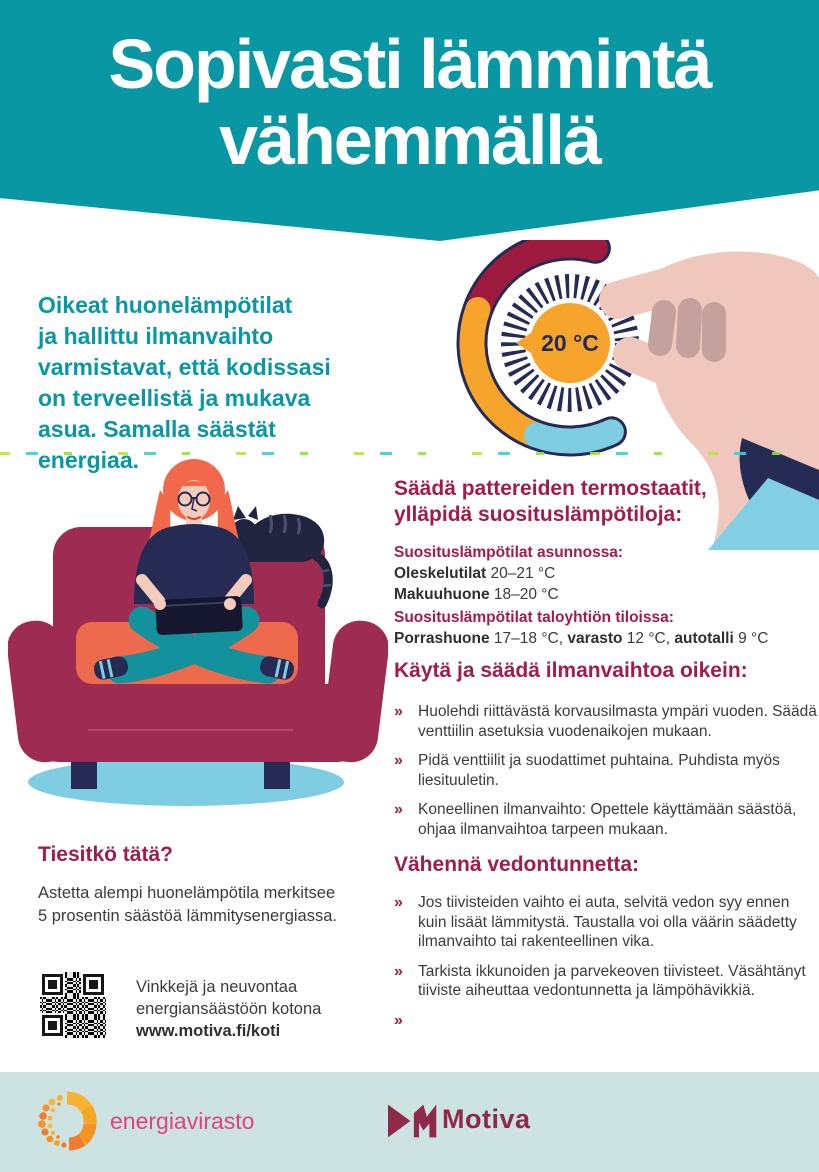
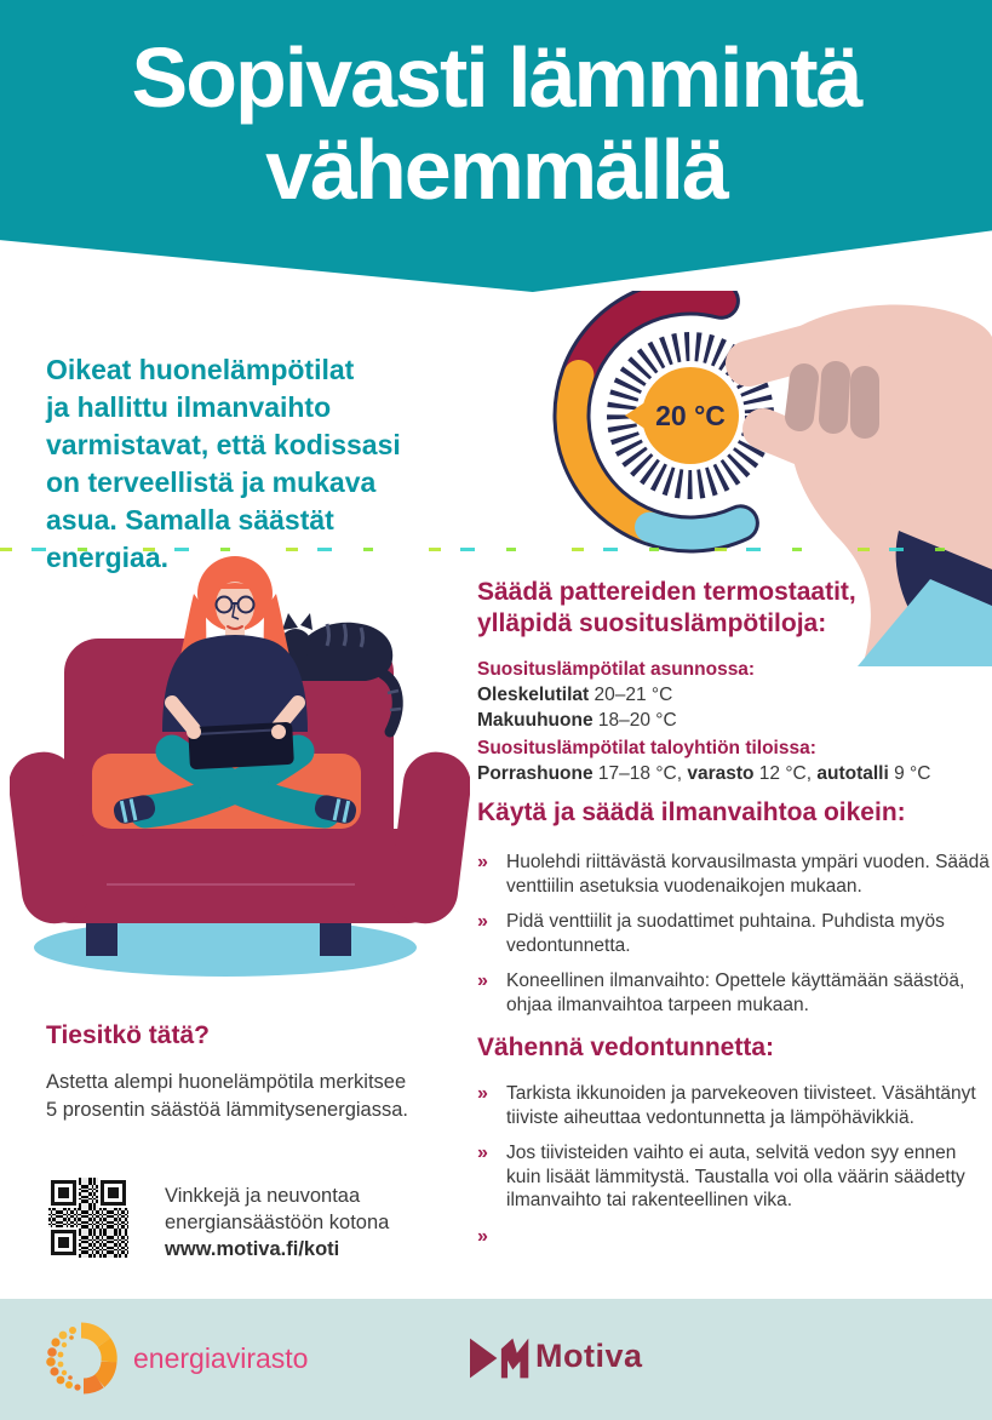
  Sopivasti lämmintä
  vähemmällä
  Oikeat huonelämpötilat
  ja hallittu ilmanvaihto
  varmistavat, että kodissasi
  on terveellistä ja mukava
  asua. Samalla säästät
  energiaa.
  20 °C
  Säädä pattereiden termostaatit,
  ylläpidä suosituslämpötiloja:
  Suosituslämpötilat asunnossa:
  Oleskelutilat 20–21 °C
  Makuuhuone 18–20 °C
  Suosituslämpötilat taloyhtiön tiloissa:
  Porrashuone 17–18 °C, varasto 12 °C, autotalli 9 °C
  Käytä ja säädä ilmanvaihtoa oikein:
  »
  Huolehdi riittävästä korvausilmasta ympäri vuoden. Säädä venttiilin asetuksia vuodenaikojen mukaan.
  »
- Pidä venttiilit ja suodattimet puhtaina. Puhdista myös liesituuletin.
+ Pidä venttiilit ja suodattimet puhtaina. Puhdista myös vedontunnetta.
  »
  Koneellinen ilmanvaihto: Opettele käyttämään säästöä, ohjaa ilmanvaihtoa tarpeen mukaan.
  Vähennä vedontunnetta:
  »
- Jos tiivisteiden vaihto ei auta, selvitä vedon syy ennen kuin lisäät lämmitystä. Taustalla voi olla väärin säädetty ilmanvaihto tai rakenteellinen vika.
+ Tarkista ikkunoiden ja parvekeoven tiivisteet. Väsähtänyt tiiviste aiheuttaa vedontunnetta ja lämpöhävikkiä.
  »
- Tarkista ikkunoiden ja parvekeoven tiivisteet. Väsähtänyt tiiviste aiheuttaa vedontunnetta ja lämpöhävikkiä.
+ Jos tiivisteiden vaihto ei auta, selvitä vedon syy ennen kuin lisäät lämmitystä. Taustalla voi olla väärin säädetty ilmanvaihto tai rakenteellinen vika.
  »
  Tiesitkö tätä?
  Astetta alempi huonelämpötila merkitsee 5 prosentin säästöä lämmitysenergiassa.
  Vinkkejä ja neuvontaa
  energiansäästöön kotona
  www.motiva.fi/koti
  energiavirasto
  Motiva
